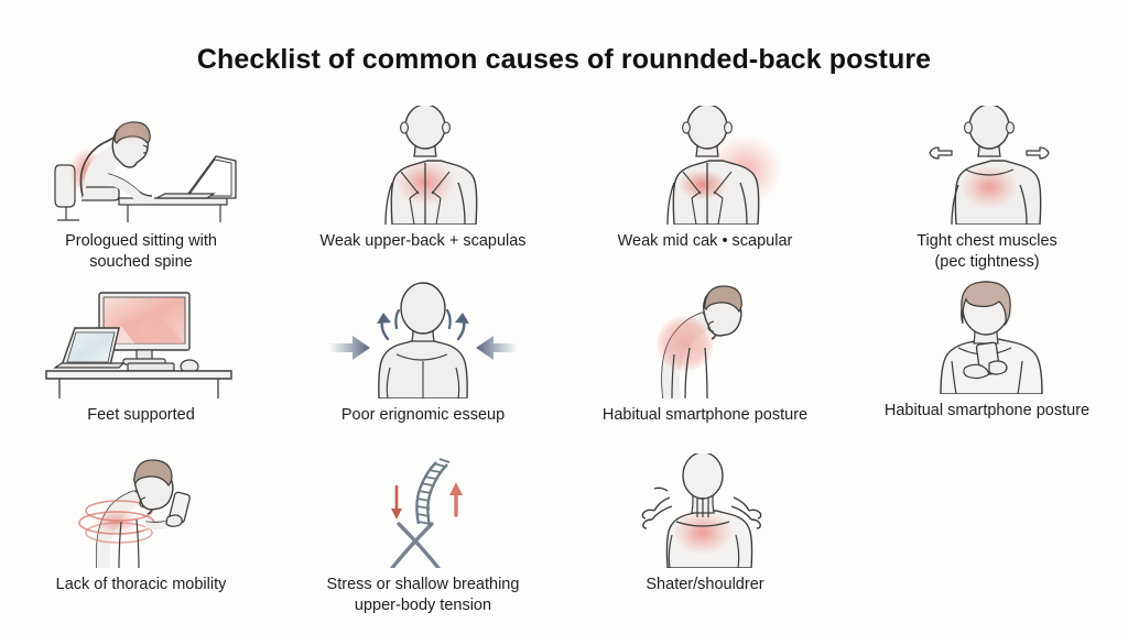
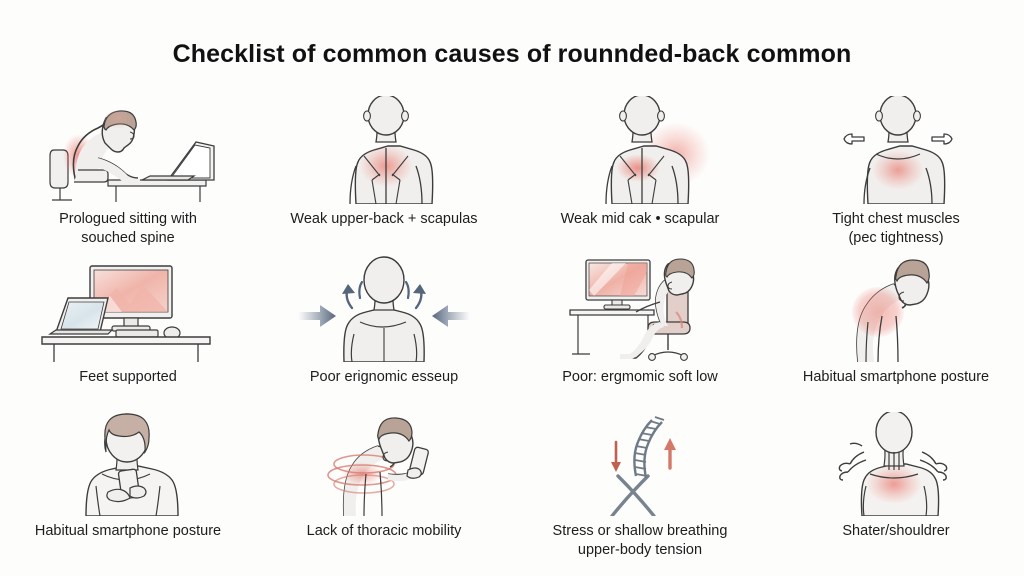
- Checklist of common causes of rounnded-back posture
+ Checklist of common causes of rounnded-back common
  Prologued sitting with
  souched spine
  Weak upper-back + scapulas
  Weak mid cak • scapular
  Tight chest muscles
  (pec tightness)
  Feet supported
  Poor erignomic esseup
+ Poor: ergmomic soft low
  Habitual smartphone posture
  Habitual smartphone posture
  Lack of thoracic mobility
  Stress or shallow breathing
  upper-body tension
  Shater/shouldrer
